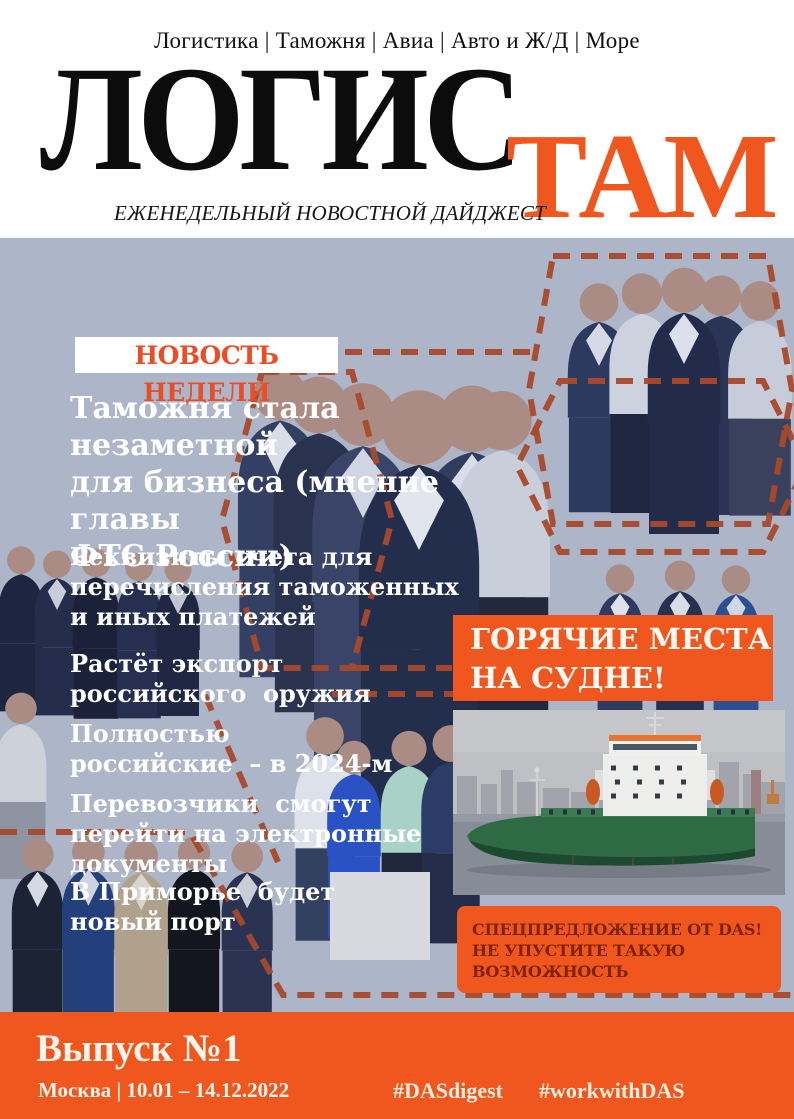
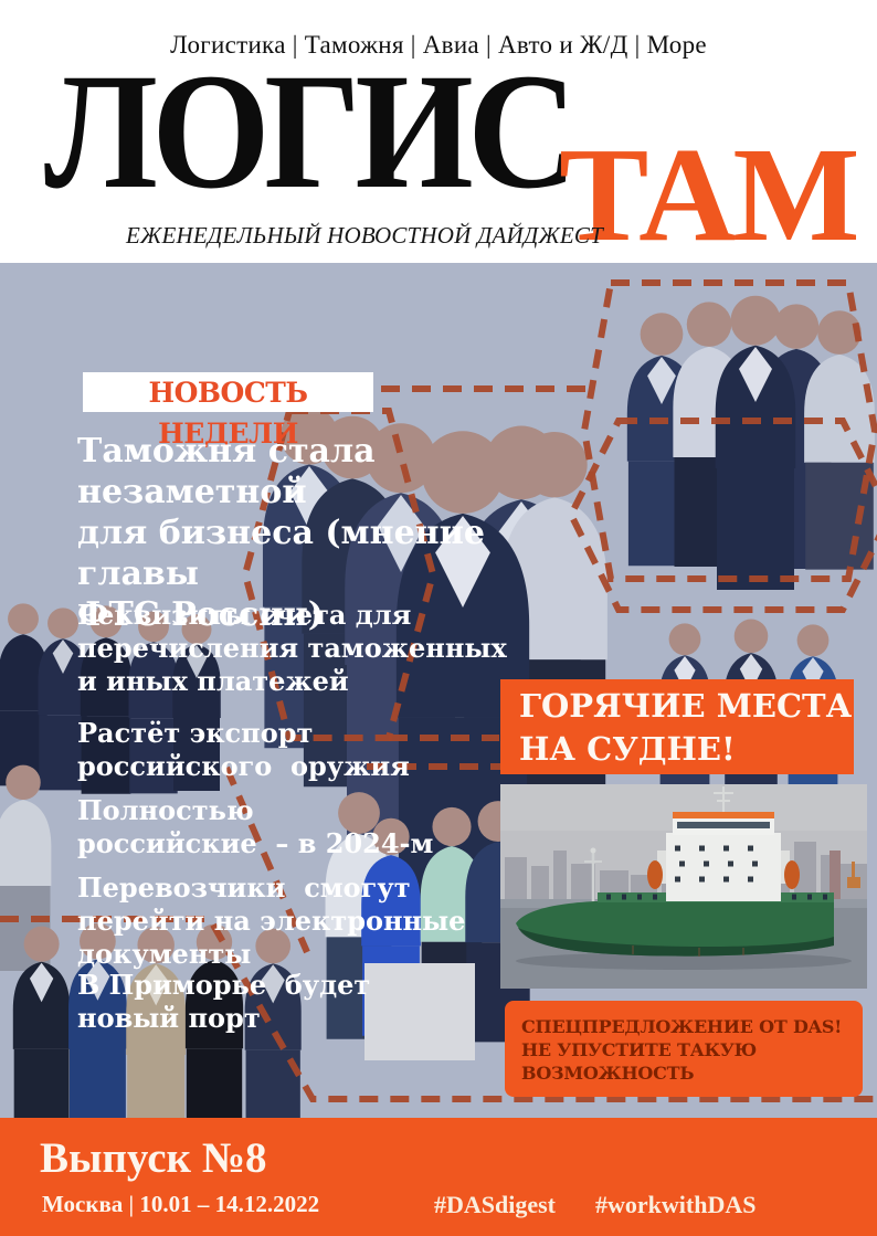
  Логистика | Таможня | Авиа | Авто и Ж/Д | Море
  ЛОГИС
  ТАМ
  ЕЖЕНЕДЕЛЬНЫЙ НОВОСТНОЙ ДАЙДЖЕСТ
  НОВОСТЬ НЕДЕЛИ
  Таможня стала незаметной
  для бизнеса (мнение главы
  ФТС России)
  Реквизиты счета для
  перечисления таможенных
  и иных платежей
  Растёт экспорт
  российского оружия
  Полностью
  российские – в 2024-м
  Перевозчики смогут
  перейти на электронные
  документы
  В Приморье будет
  новый порт
  ГОРЯЧИЕ МЕСТА
  НА СУДНЕ!
  СПЕЦПРЕДЛОЖЕНИЕ ОТ DAS!
  НЕ УПУСТИТЕ ТАКУЮ ВОЗМОЖНОСТЬ
- Выпуск №1
+ Выпуск №8
  Москва | 10.01 – 14.12.2022
  #DASdigest
  #workwithDAS
